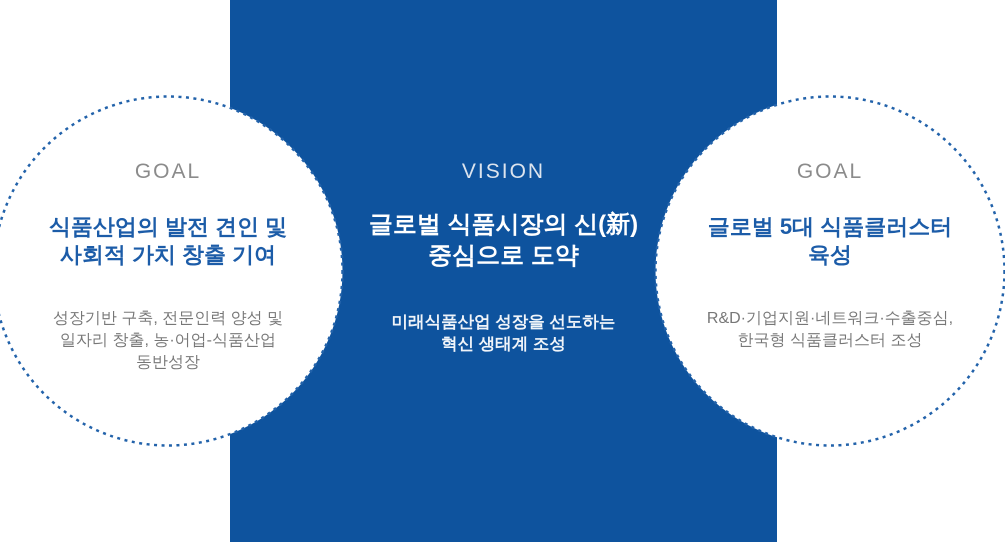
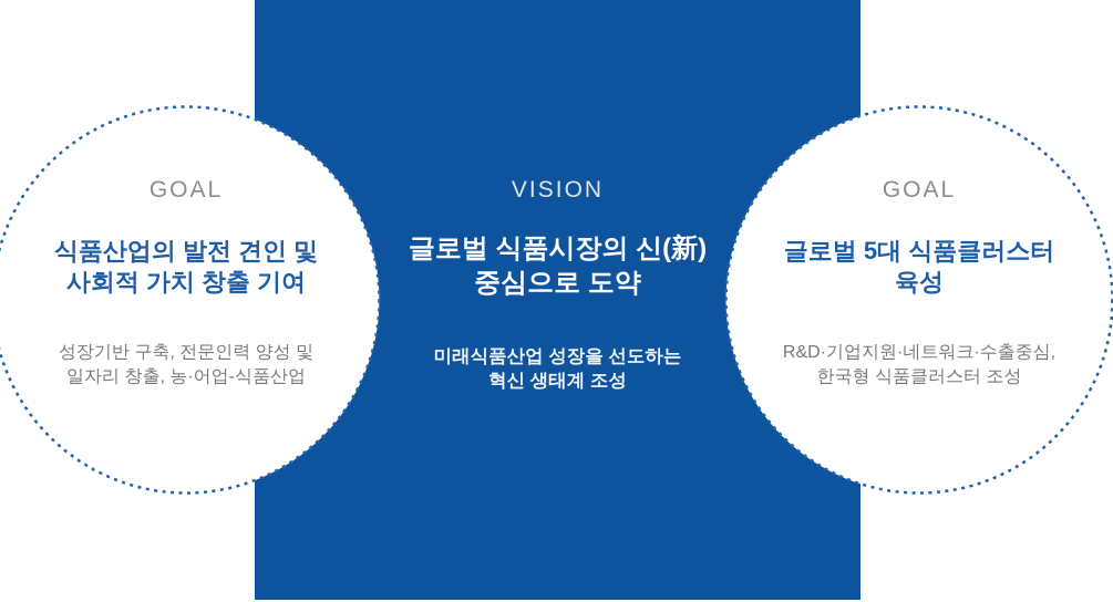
  GOAL
  식품산업의 발전 견인 및
  사회적 가치 창출 기여
  성장기반 구축, 전문인력 양성 및
  일자리 창출, 농·어업-식품산업
- 동반성장
  VISION
  글로벌 식품시장의 신(新)
  중심으로 도약
  미래식품산업 성장을 선도하는
  혁신 생태계 조성
  GOAL
  글로벌 5대 식품클러스터
  육성
  R&D·기업지원·네트워크·수출중심,
  한국형 식품클러스터 조성
